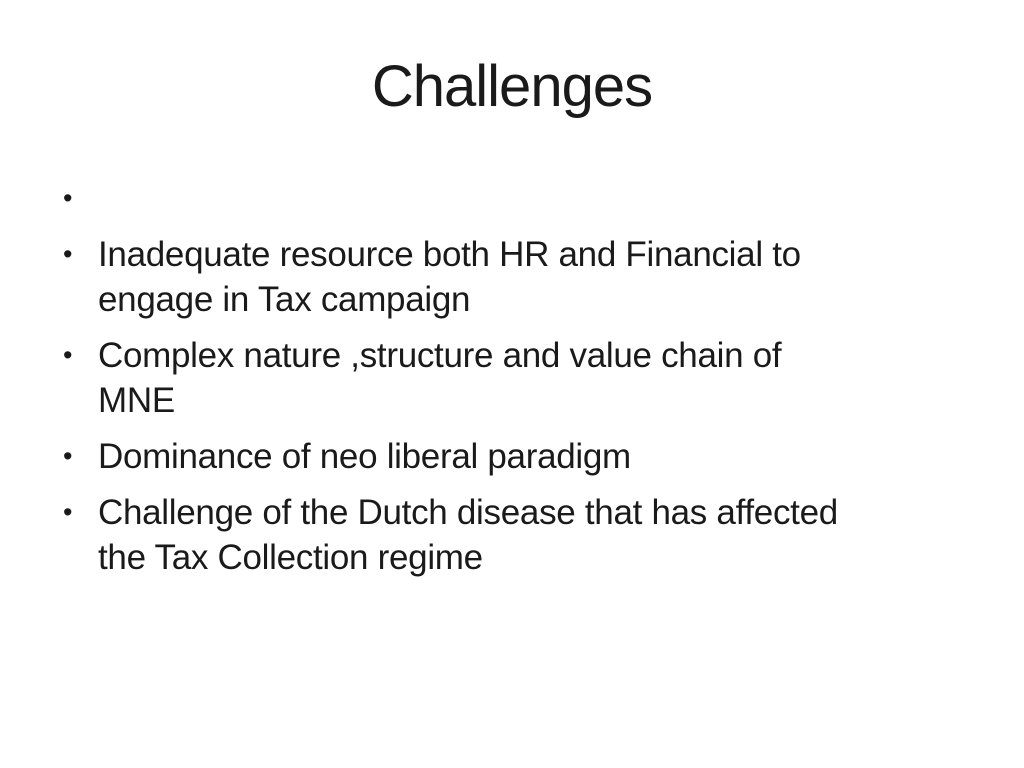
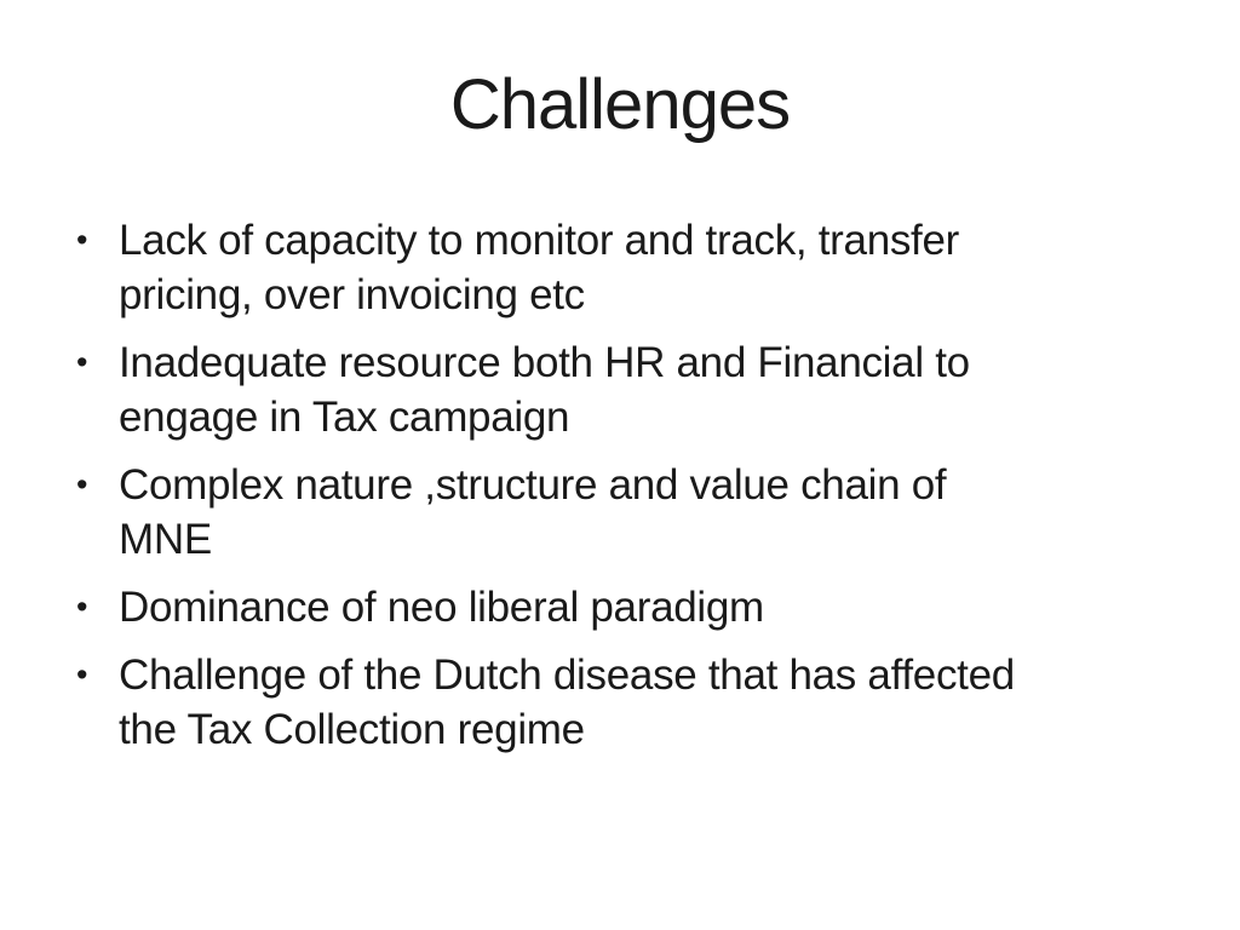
  Challenges
  •
+ Lack of capacity to monitor and track, transfer
+ pricing, over invoicing etc
  •
  Inadequate resource both HR and Financial to
  engage in Tax campaign
  •
  Complex nature ,structure and value chain of
  MNE
  •
  Dominance of neo liberal paradigm
  •
  Challenge of the Dutch disease that has affected
  the Tax Collection regime
